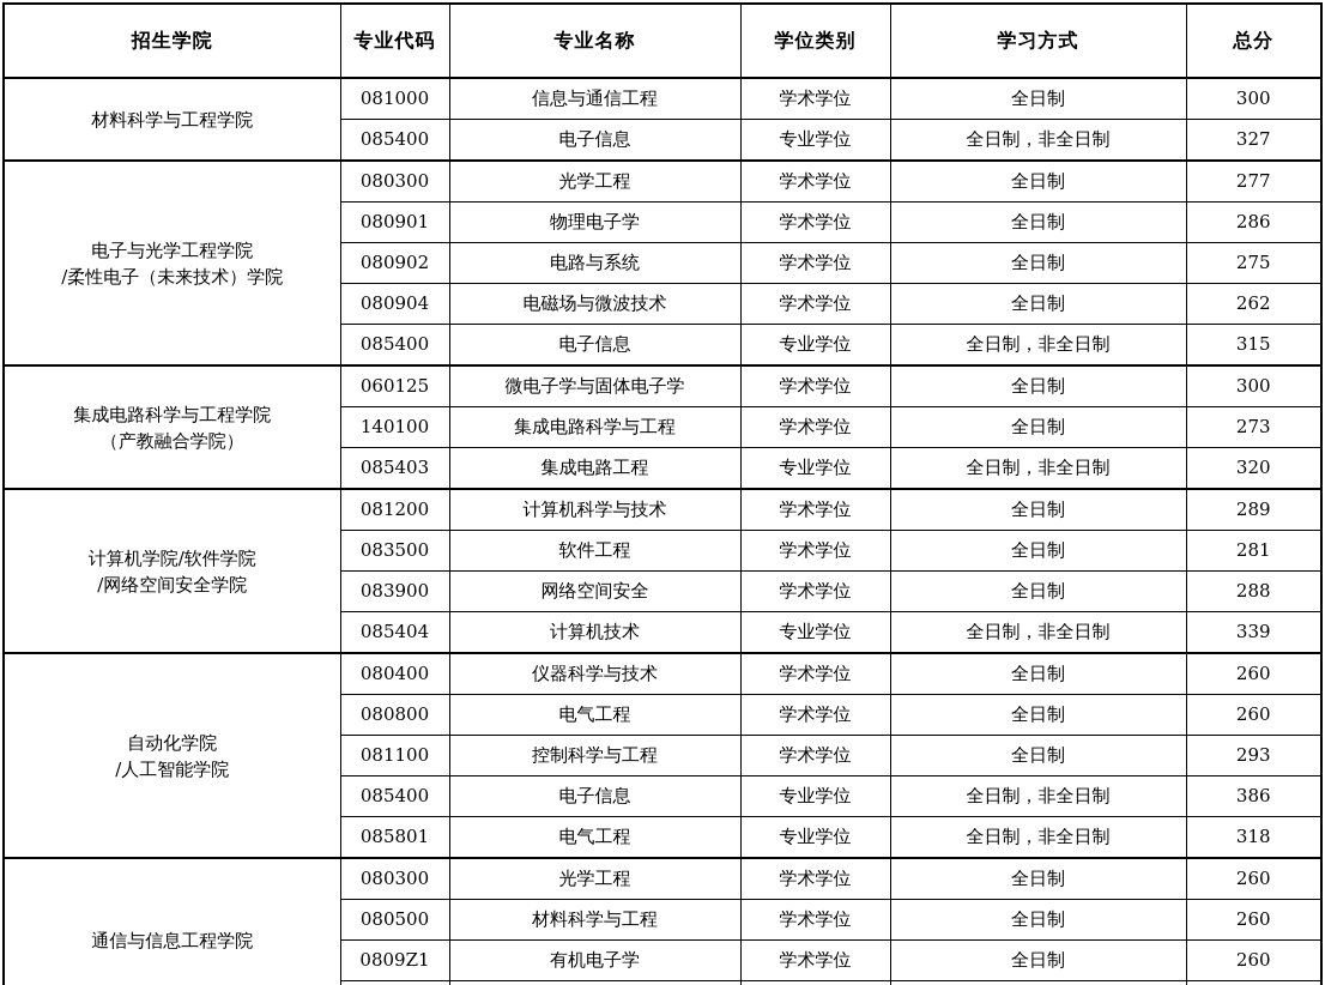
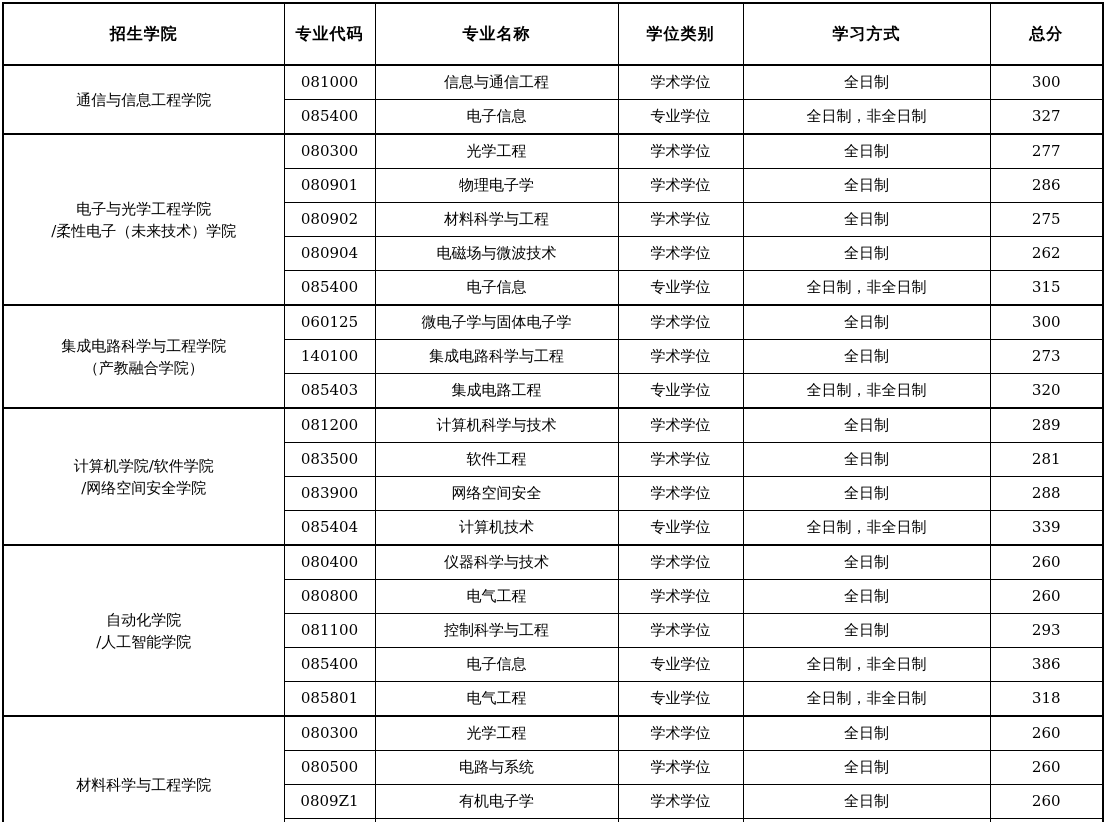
  招生学院	专业代码	专业名称	学位类别	学习方式	总分
- 材料科学与工程学院	081000	信息与通信工程	学术学位	全日制	300
+ 通信与信息工程学院	081000	信息与通信工程	学术学位	全日制	300
  085400	电子信息	专业学位	全日制，非全日制	327
  电子与光学工程学院/柔性电子（未来技术）学院	080300	光学工程	学术学位	全日制	277
  080901	物理电子学	学术学位	全日制	286
- 080902	电路与系统	学术学位	全日制	275
+ 080902	材料科学与工程	学术学位	全日制	275
  080904	电磁场与微波技术	学术学位	全日制	262
  085400	电子信息	专业学位	全日制，非全日制	315
  集成电路科学与工程学院（产教融合学院）	060125	微电子学与固体电子学	学术学位	全日制	300
  140100	集成电路科学与工程	学术学位	全日制	273
  085403	集成电路工程	专业学位	全日制，非全日制	320
  计算机学院/软件学院/网络空间安全学院	081200	计算机科学与技术	学术学位	全日制	289
  083500	软件工程	学术学位	全日制	281
  083900	网络空间安全	学术学位	全日制	288
  085404	计算机技术	专业学位	全日制，非全日制	339
  自动化学院/人工智能学院	080400	仪器科学与技术	学术学位	全日制	260
  080800	电气工程	学术学位	全日制	260
  081100	控制科学与工程	学术学位	全日制	293
  085400	电子信息	专业学位	全日制，非全日制	386
  085801	电气工程	专业学位	全日制，非全日制	318
- 通信与信息工程学院	080300	光学工程	学术学位	全日制	260
+ 材料科学与工程学院	080300	光学工程	学术学位	全日制	260
- 080500	材料科学与工程	学术学位	全日制	260
+ 080500	电路与系统	学术学位	全日制	260
  0809Z1	有机电子学	学术学位	全日制	260
